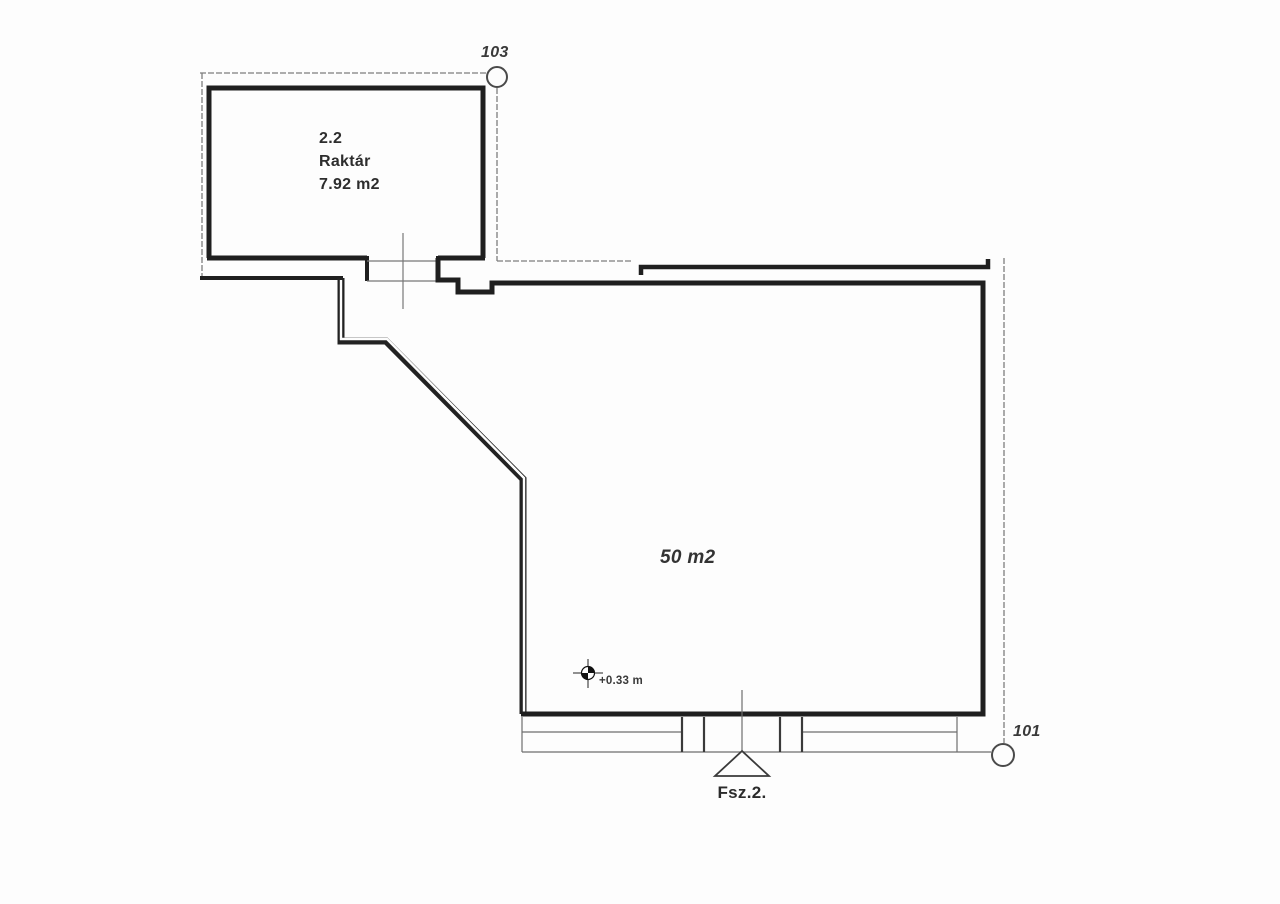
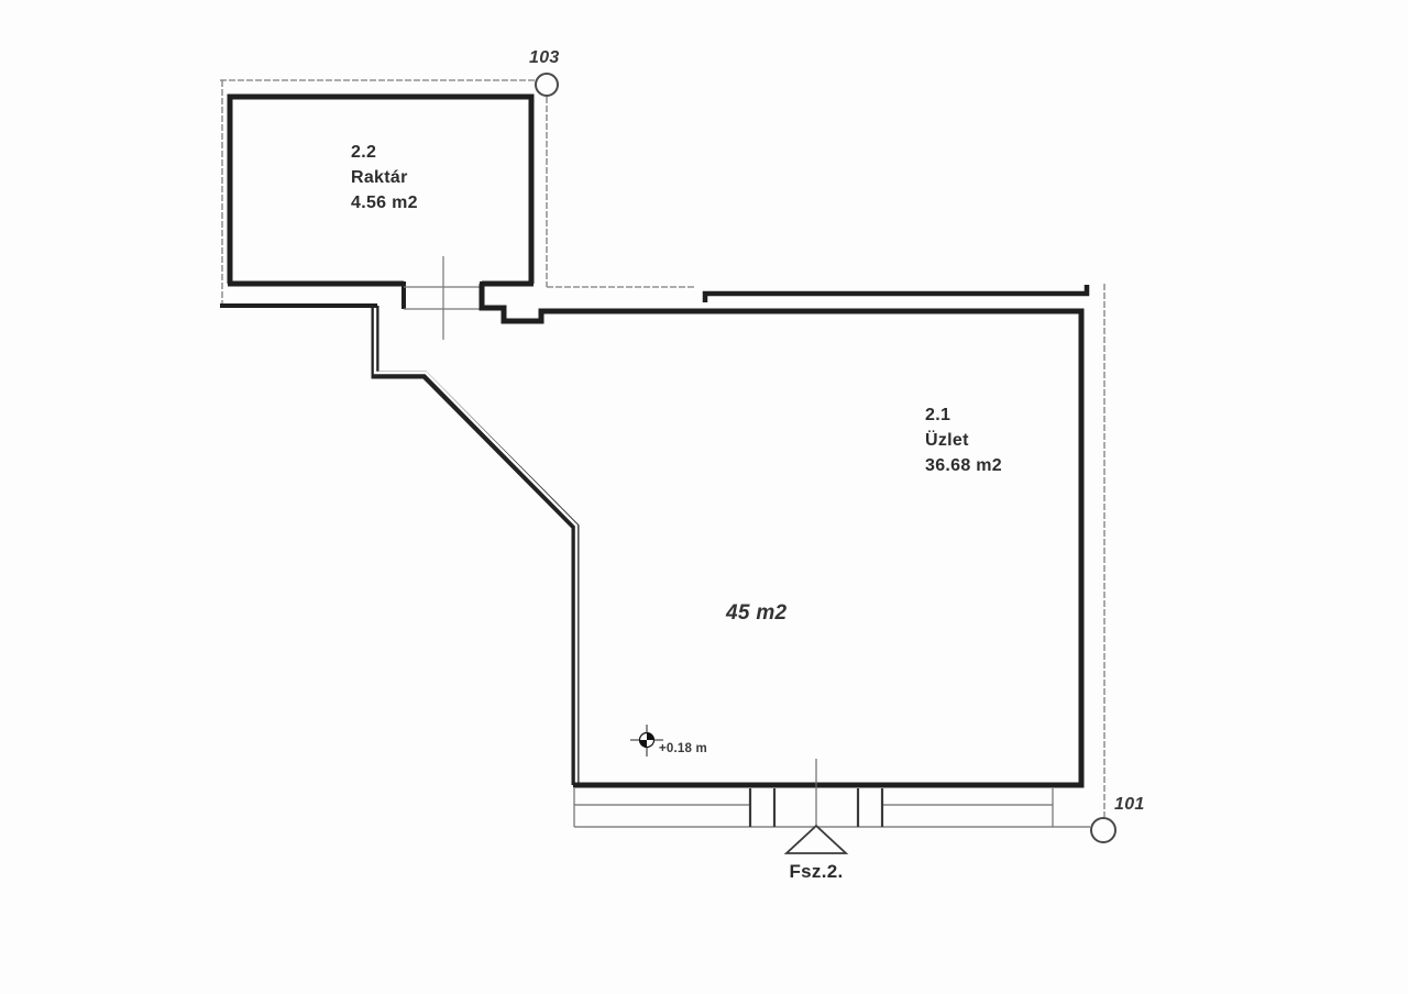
  103
  101
  2.2
  Raktár
- 7.92 m2
+ 4.56 m2
+ 2.1
+ Üzlet
+ 36.68 m2
- 50 m2
+ 45 m2
- +0.33 m
+ +0.18 m
  Fsz.2.
